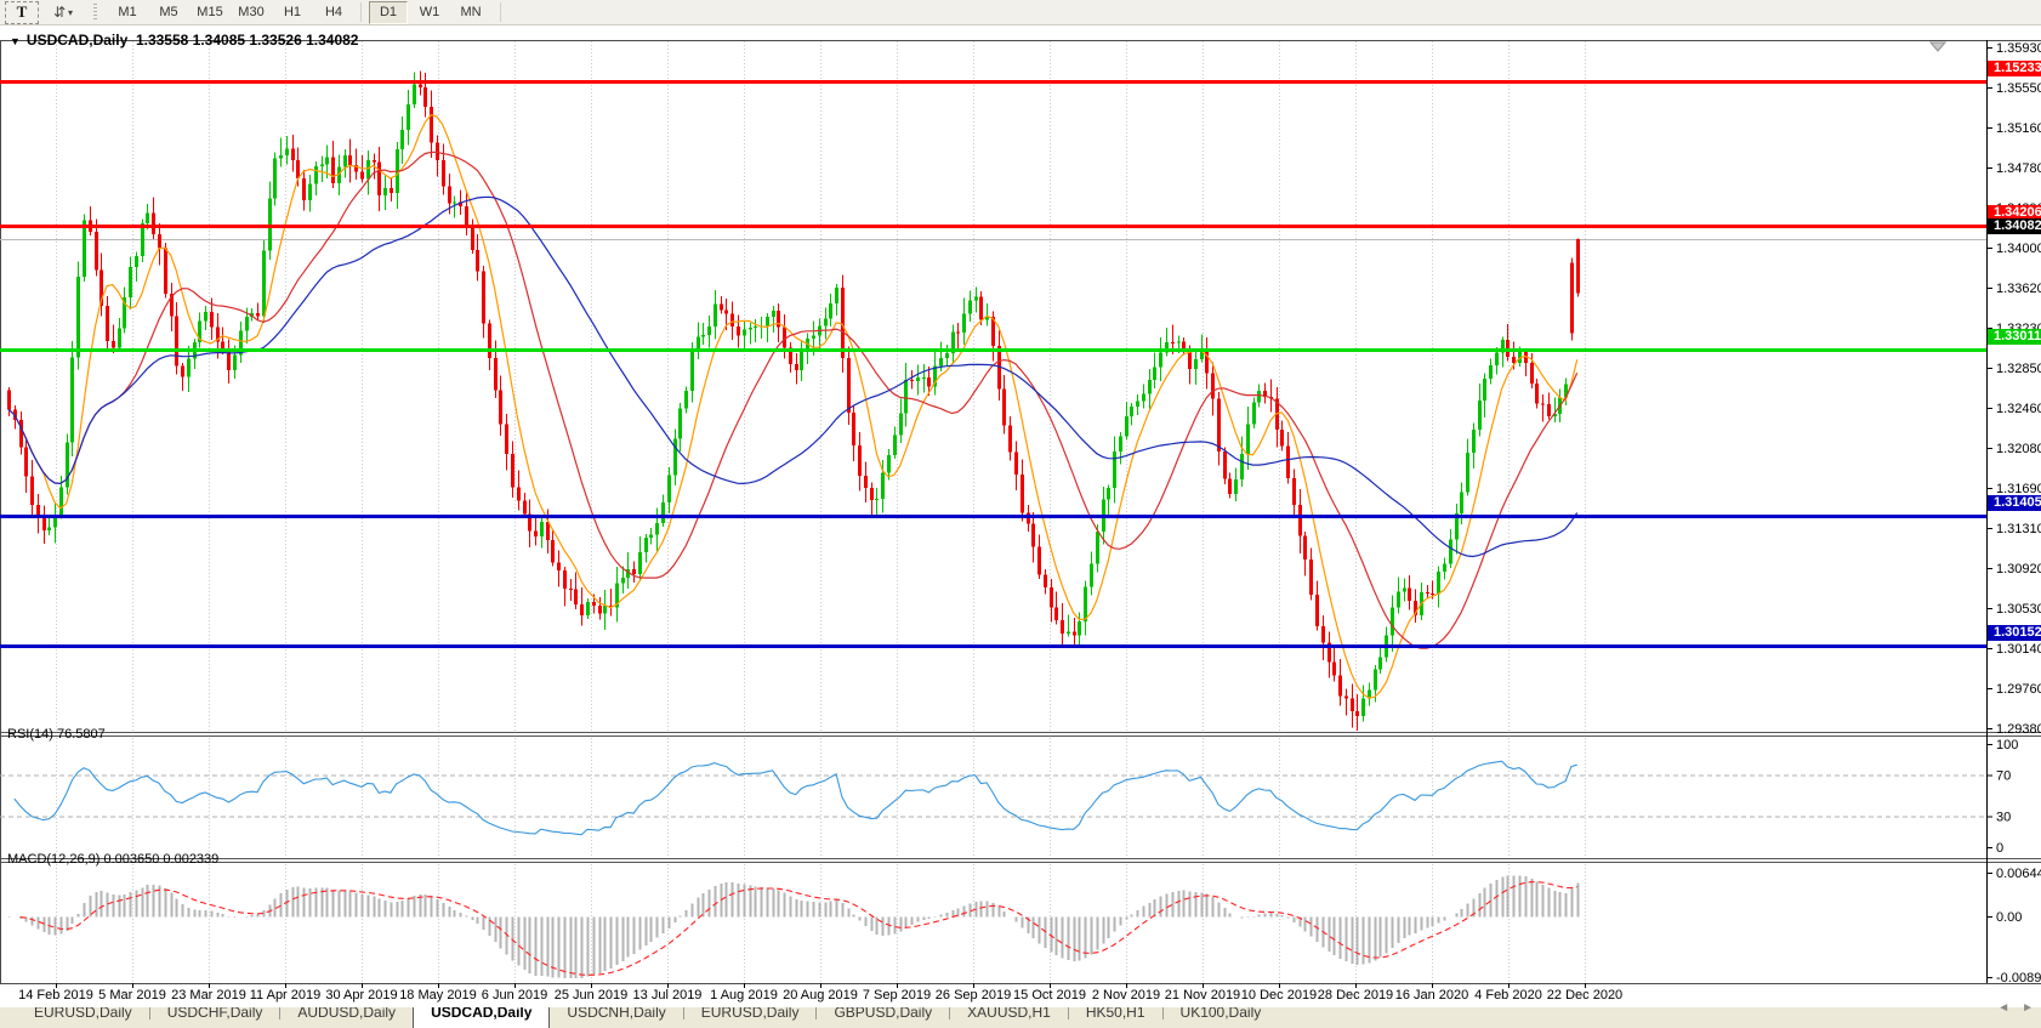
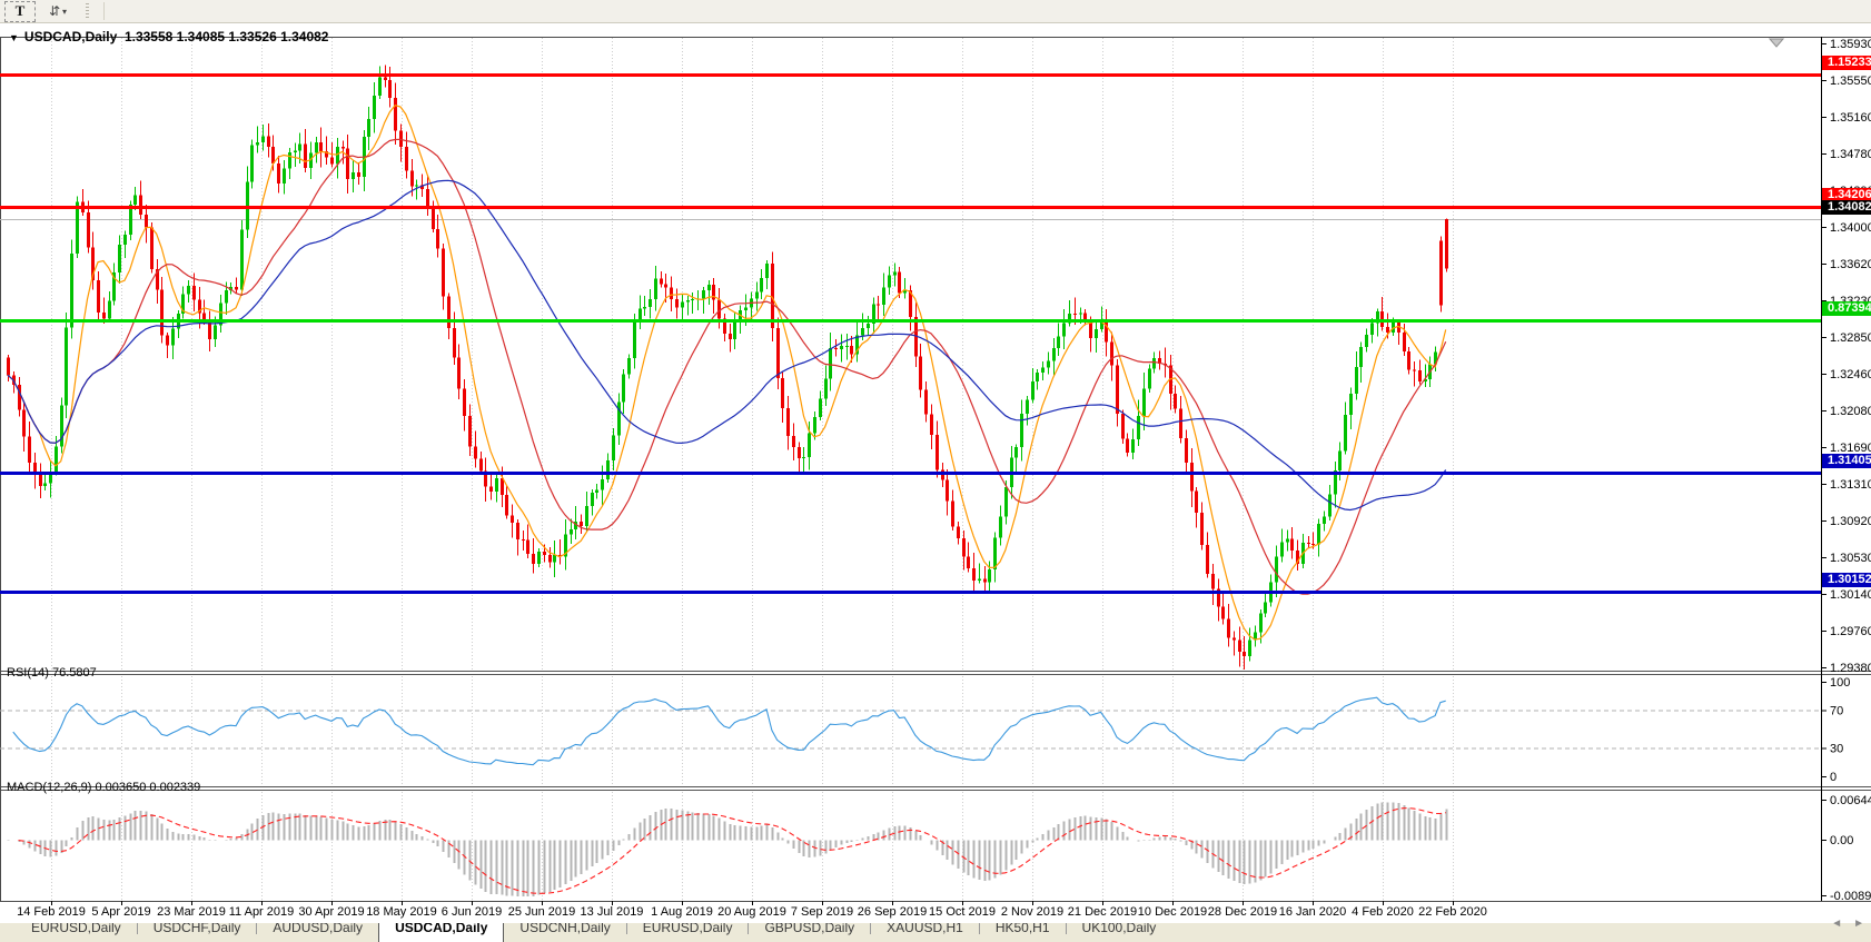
  T
  ⇵
  ▾
- M1
- M5
- M15
- M30
- H1
- H4
- D1
- W1
- MN
  1.3593
  1.3555
  1.3516
  1.3478
  1.3400
  1.3362
  1.3285
  1.3246
  1.3208
  1.3169
  1.3131
  1.3092
  1.3053
  1.3014
  1.2976
  1.2938
  100
  70
  30
  0
  0.0064
  0.00
  -0.0089
  14 Feb 2019
- 5 Mar 2019
+ 5 Apr 2019
  23 Mar 2019
  11 Apr 2019
  30 Apr 2019
  18 May 2019
  6 Jun 2019
  25 Jun 2019
  13 Jul 2019
  1 Aug 2019
  20 Aug 2019
  7 Sep 2019
  26 Sep 2019
  15 Oct 2019
  2 Nov 2019
- 21 Nov 2019
+ 21 Dec 2019
  10 Dec 2019
  28 Dec 2019
  16 Jan 2020
  4 Feb 2020
- 22 Dec 2020
+ 22 Feb 2020
  ▼ USDCAD,Daily 1.33558 1.34085 1.33526 1.34082
  RSI(14) 76.5807
  MACD(12,26,9) 0.003650 0.002339
  1.15233
  1.34206
  1.34082
- 1.33011
+ 0.87394
  1.31405
  1.30152
  EURUSD,Daily
  USDCHF,Daily
  AUDUSD,Daily
  USDCAD,Daily
  USDCNH,Daily
  EURUSD,Daily
  GBPUSD,Daily
  XAUUSD,H1
  HK50,H1
  UK100,Daily
  ◄
  ►
